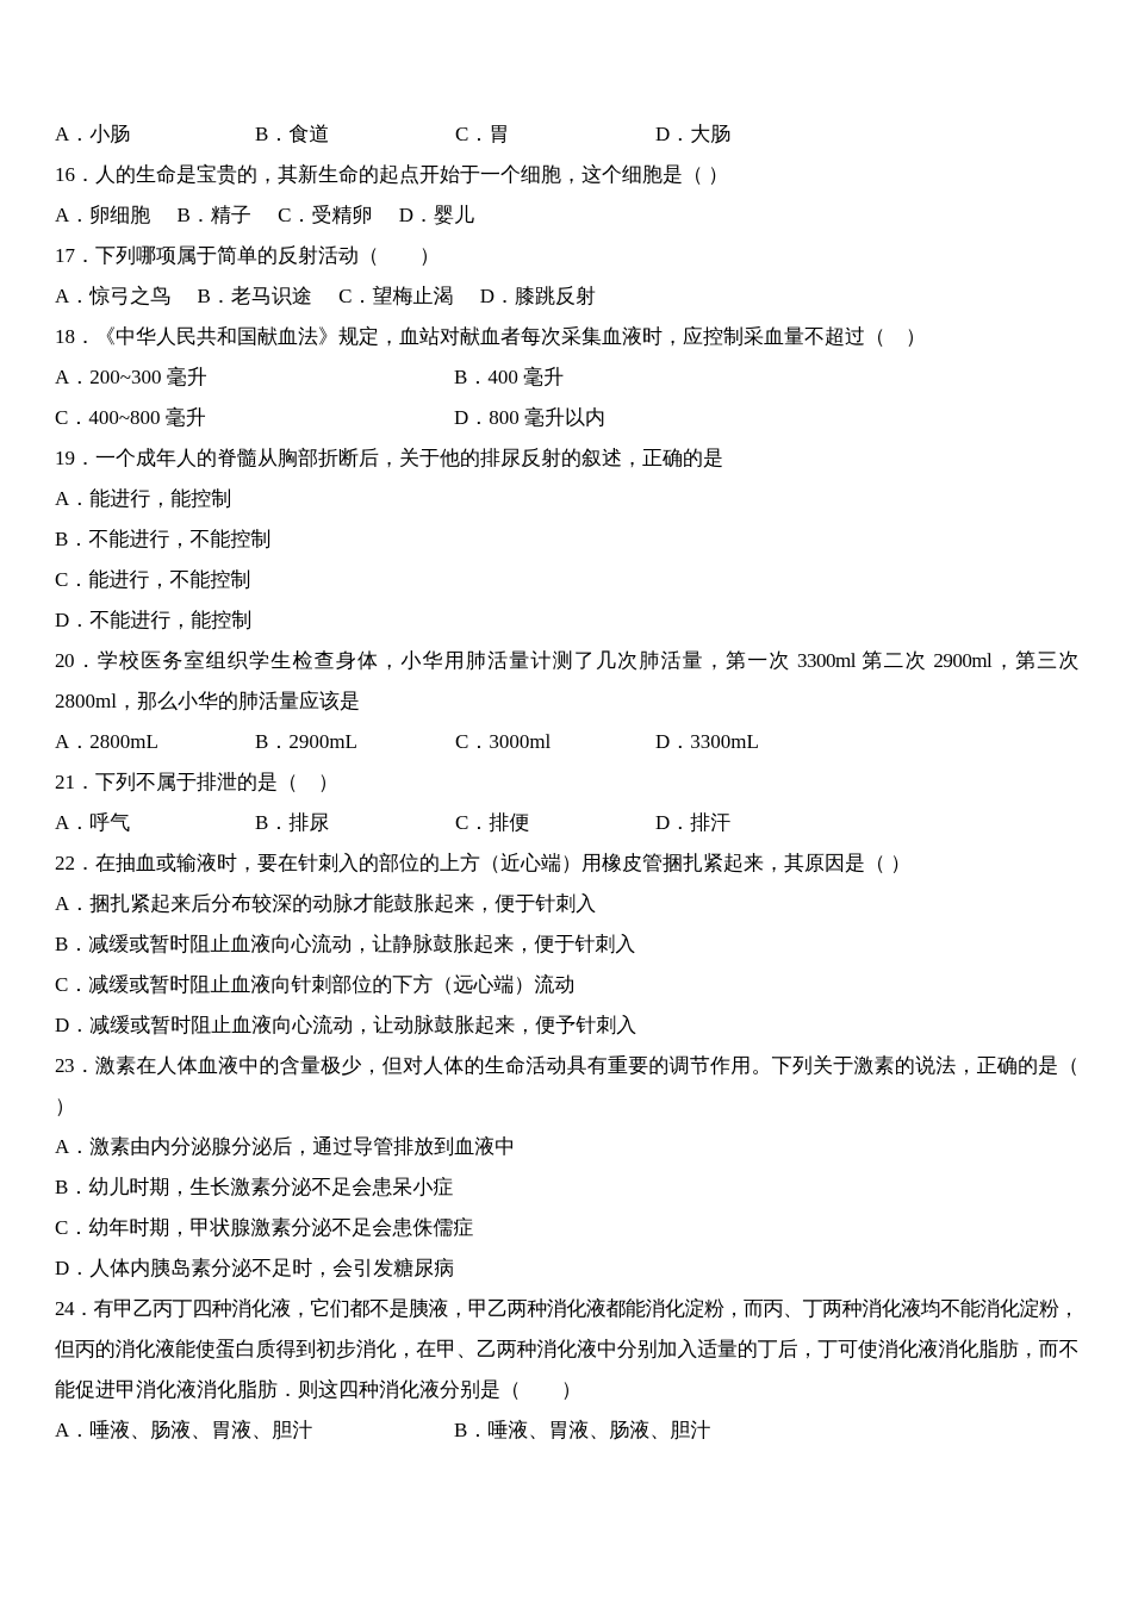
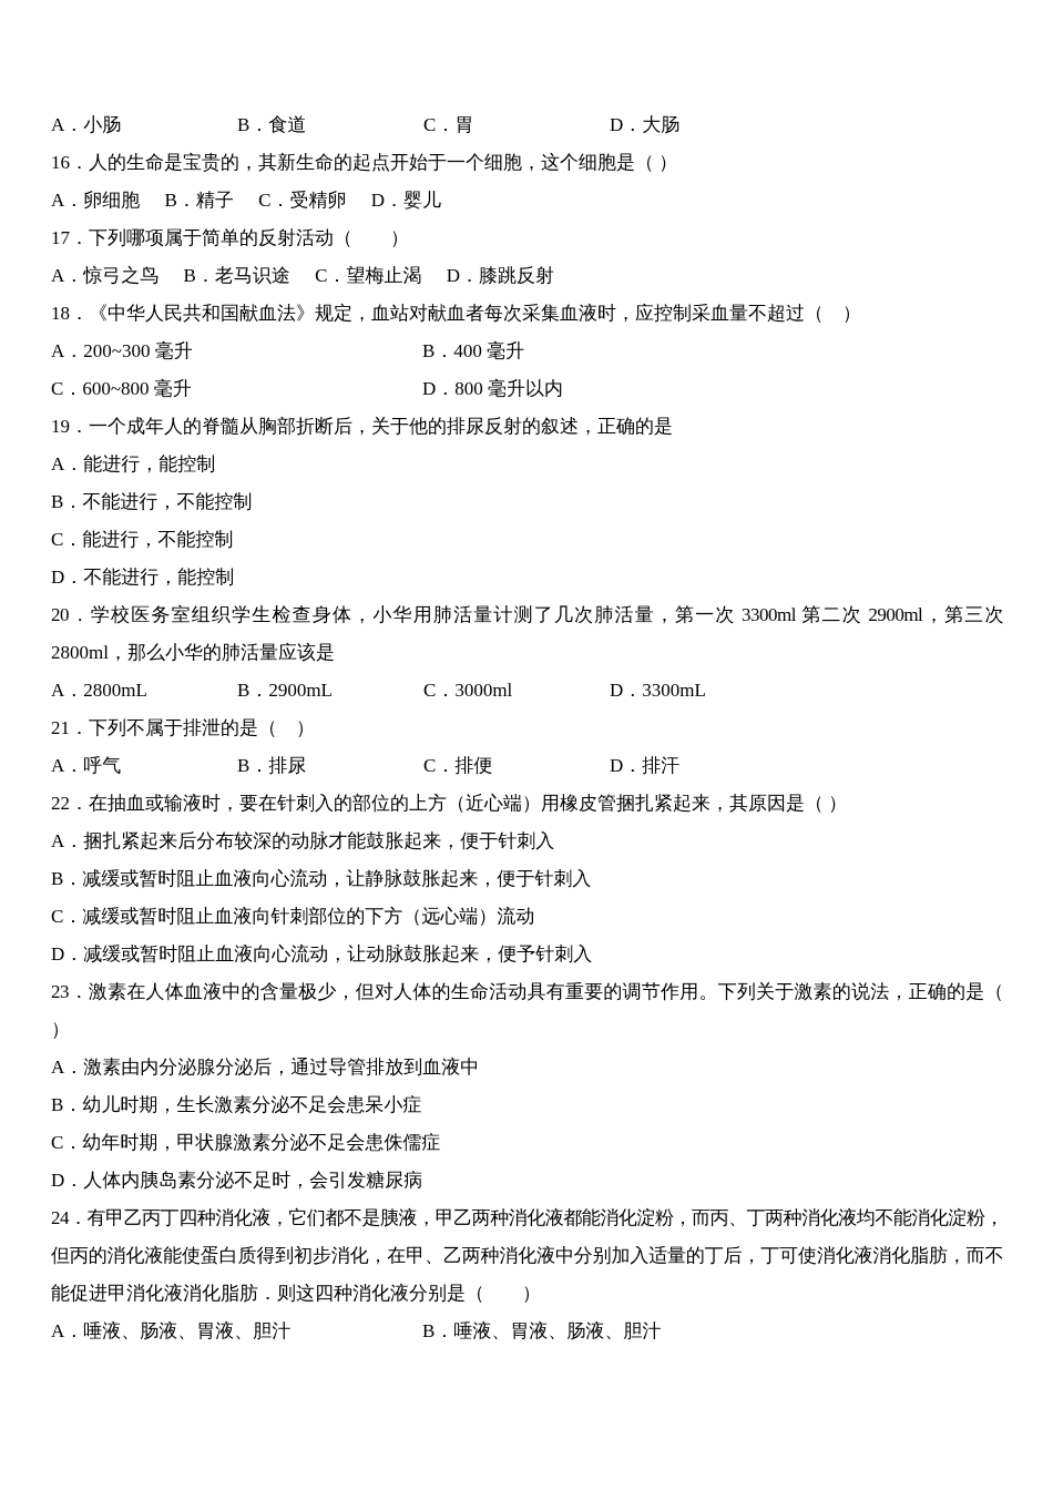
  A．小肠
  B．食道
  C．胃
  D．大肠
  16．人的生命是宝贵的，其新生命的起点开始于一个细胞，这个细胞是（ ）
  A．卵细胞 B．精子 C．受精卵 D．婴儿
  17．下列哪项属于简单的反射活动（ ）
  A．惊弓之鸟 B．老马识途 C．望梅止渴 D．膝跳反射
  18．《中华人民共和国献血法》规定，血站对献血者每次采集血液时，应控制采血量不超过（ ）
  A．200~300 毫升
  B．400 毫升
- C．400~800 毫升
+ C．600~800 毫升
  D．800 毫升以内
  19．一个成年人的脊髓从胸部折断后，关于他的排尿反射的叙述，正确的是
  A．能进行，能控制
  B．不能进行，不能控制
  C．能进行，不能控制
  D．不能进行，能控制
  20．学校医务室组织学生检查身体，小华用肺活量计测了几次肺活量，第一次 3300ml 第二次 2900ml，第三次
  2800ml，那么小华的肺活量应该是
  A．2800mL
  B．2900mL
  C．3000ml
  D．3300mL
  21．下列不属于排泄的是（ ）
  A．呼气
  B．排尿
  C．排便
  D．排汗
  22．在抽血或输液时，要在针刺入的部位的上方（近心端）用橡皮管捆扎紧起来，其原因是（ ）
  A．捆扎紧起来后分布较深的动脉才能鼓胀起来，便于针刺入
  B．减缓或暂时阻止血液向心流动，让静脉鼓胀起来，便于针刺入
  C．减缓或暂时阻止血液向针刺部位的下方（远心端）流动
  D．减缓或暂时阻止血液向心流动，让动脉鼓胀起来，便予针刺入
  23．激素在人体血液中的含量极少，但对人体的生命活动具有重要的调节作用。下列关于激素的说法，正确的是（
  ）
  A．激素由内分泌腺分泌后，通过导管排放到血液中
  B．幼儿时期，生长激素分泌不足会患呆小症
  C．幼年时期，甲状腺激素分泌不足会患侏儒症
  D．人体内胰岛素分泌不足时，会引发糖尿病
  24．有甲乙丙丁四种消化液，它们都不是胰液，甲乙两种消化液都能消化淀粉，而丙、丁两种消化液均不能消化淀粉，
  但丙的消化液能使蛋白质得到初步消化，在甲、乙两种消化液中分别加入适量的丁后，丁可使消化液消化脂肪，而不
  能促进甲消化液消化脂肪．则这四种消化液分别是（ ）
  A．唾液、肠液、胃液、胆汁
  B．唾液、胃液、肠液、胆汁
